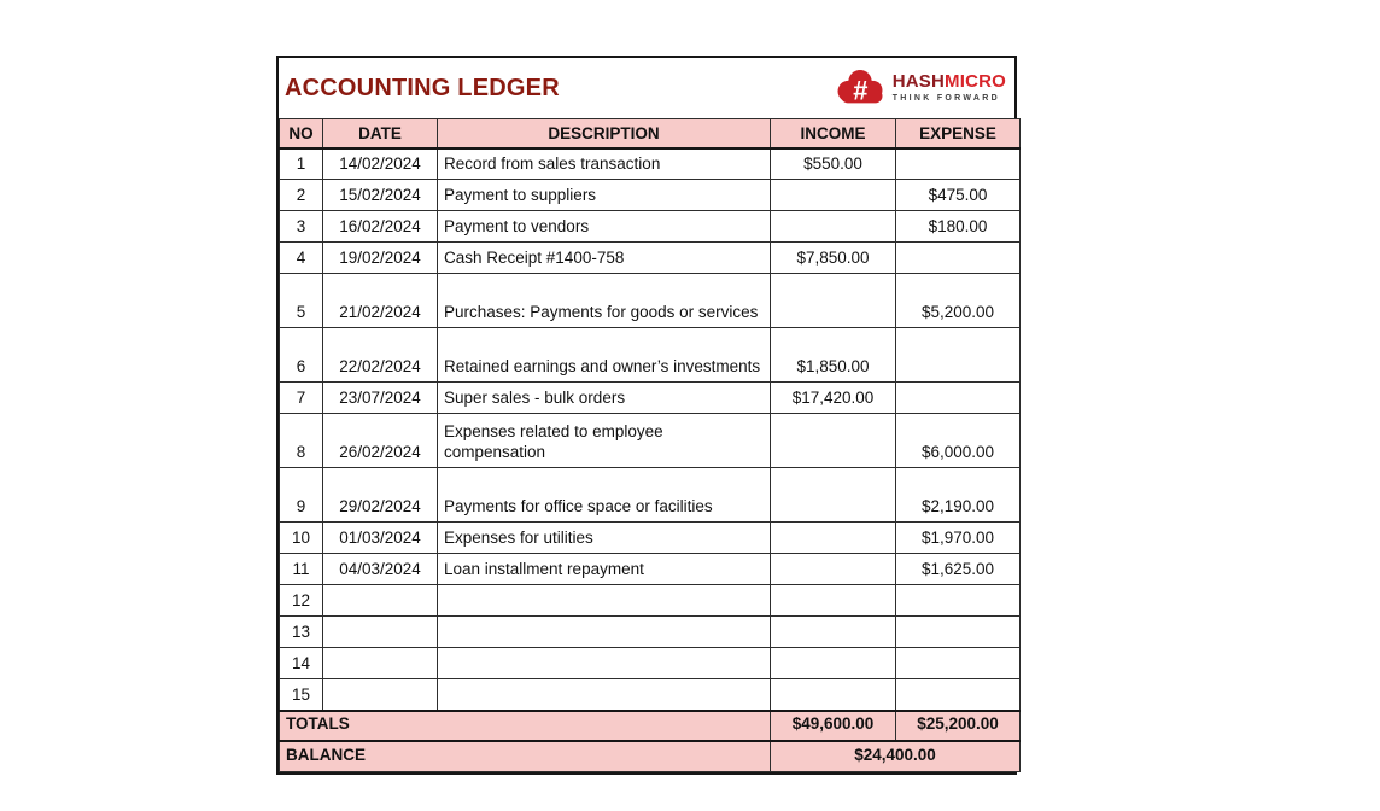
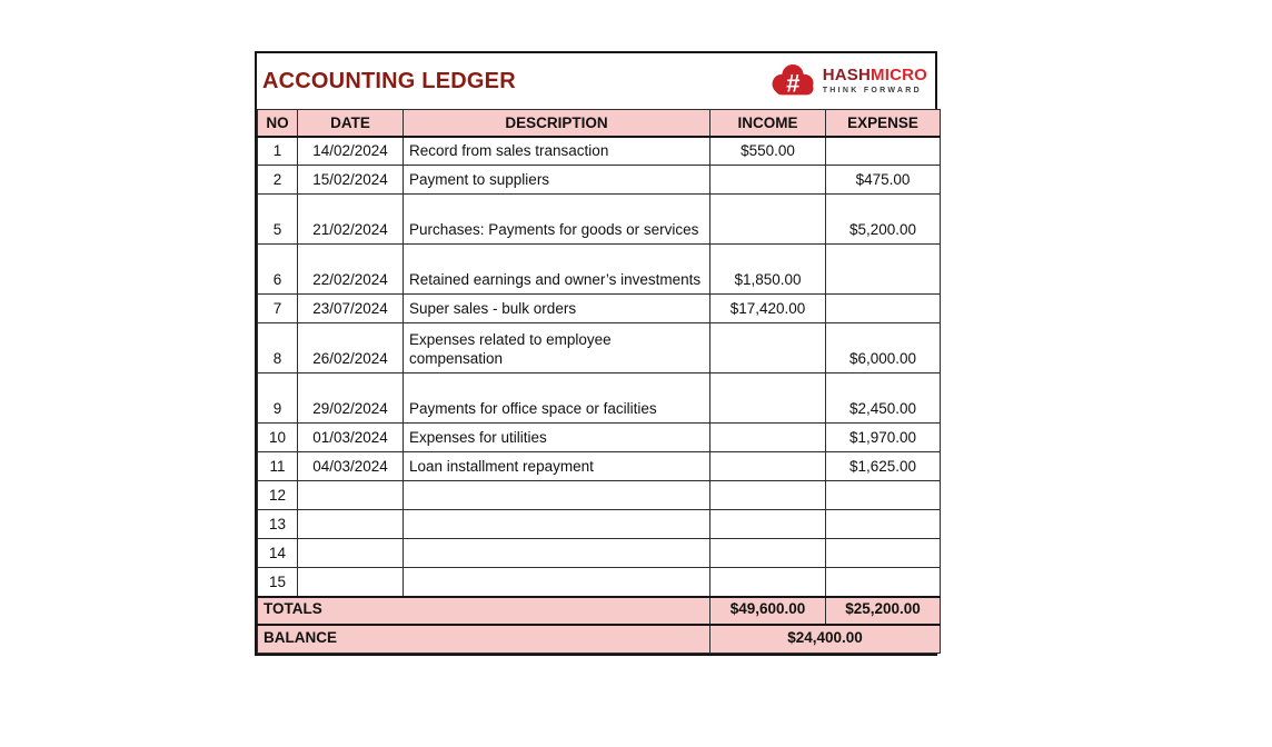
  ACCOUNTING LEDGER
  #
  HASHMICRO
  NO	DATE	DESCRIPTION	INCOME	EXPENSE
  1	14/02/2024	Record from sales transaction	$550.00
  2	15/02/2024	Payment to suppliers		$475.00
- 3	16/02/2024	Payment to vendors		$180.00
- 4	19/02/2024	Cash Receipt #1400-758	$7,850.00
  5	21/02/2024	Purchases: Payments for goods or services		$5,200.00
  6	22/02/2024	Retained earnings and owner’s investments	$1,850.00
  7	23/07/2024	Super sales - bulk orders	$17,420.00
  8	26/02/2024	Expenses related to employee compensation		$6,000.00
- 9	29/02/2024	Payments for office space or facilities		$2,190.00
+ 9	29/02/2024	Payments for office space or facilities		$2,450.00
  10	01/03/2024	Expenses for utilities		$1,970.00
  11	04/03/2024	Loan installment repayment		$1,625.00
  12
  13
  14
  15
  TOTALS	$49,600.00	$25,200.00
  BALANCE	$24,400.00
